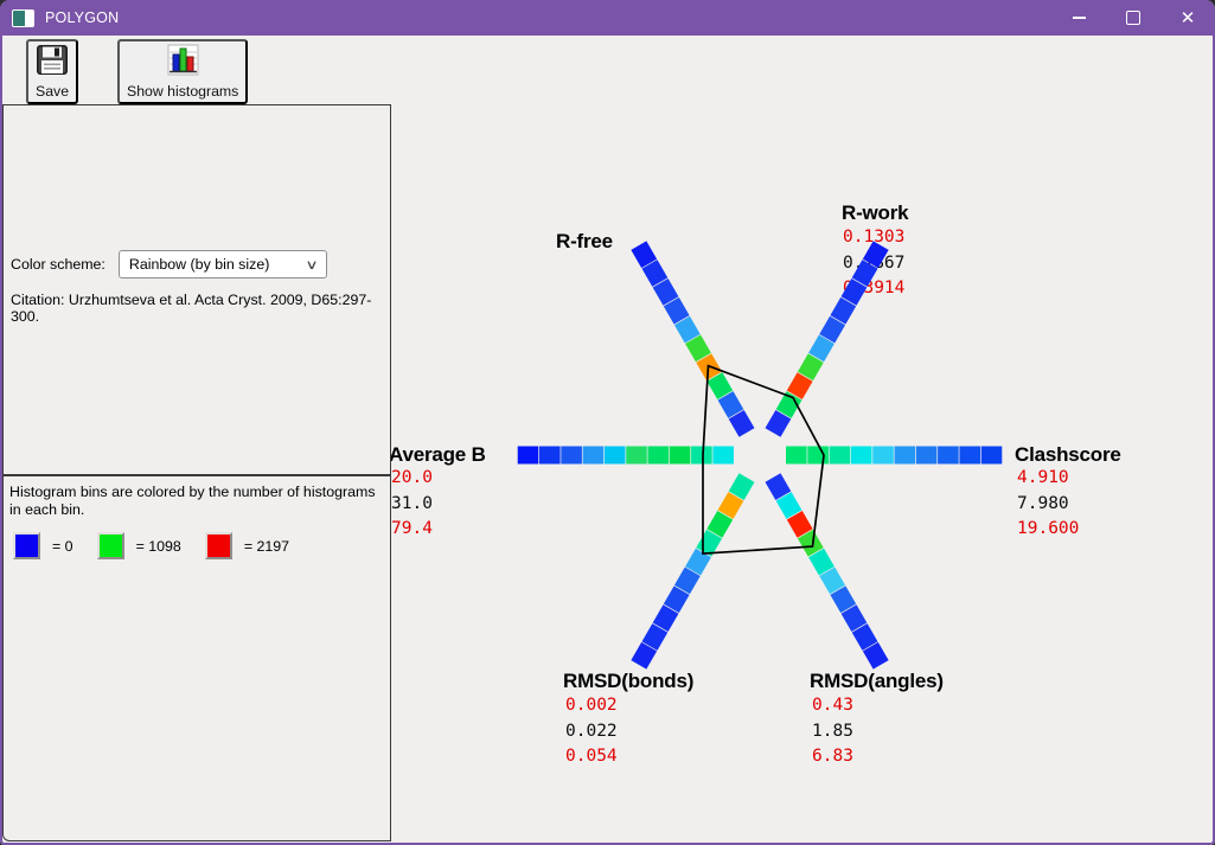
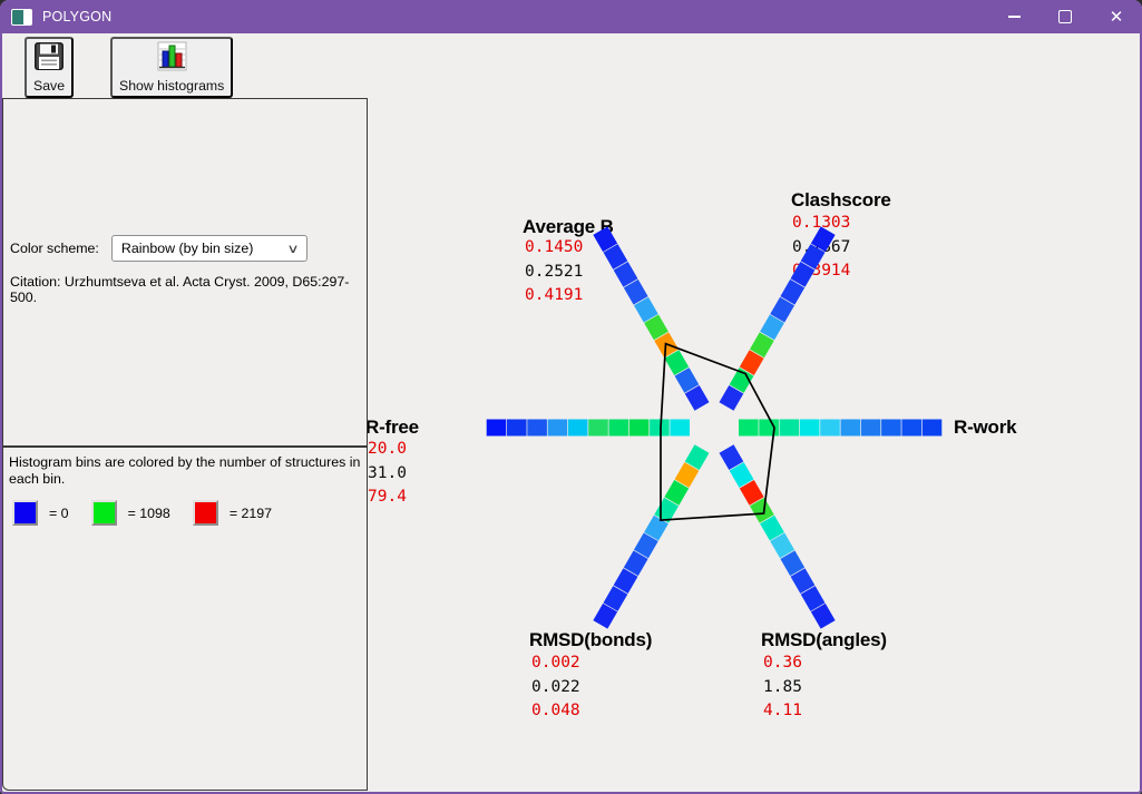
- R-free
+ Average B
+ 0.1450
+ 0.2521
+ 0.4191
- R-work
+ Clashscore
  0.1303
  0.167
- Clashscore
+ R-work
- 4.910
- 7.980
- 19.600
  RMSD(angles)
- 0.43
+ 0.36
  1.85
- 6.83
+ 4.11
  RMSD(bonds)
  0.002
  0.022
- 0.054
+ 0.048
- Average B
+ R-free
  20.0
  31.0
  79.4
  Save
  Show histograms
  Color scheme:
  Rainbow (by bin size)
  ∨
- Citation: Urzhumtseva et al. Acta Cryst. 2009, D65:297-300.
+ Citation: Urzhumtseva et al. Acta Cryst. 2009, D65:297-500.
- Histogram bins are colored by the number of histograms in each bin.
+ Histogram bins are colored by the number of structures in each bin.
  = 0
  = 1098
  = 2197
  POLYGON
  ✕
